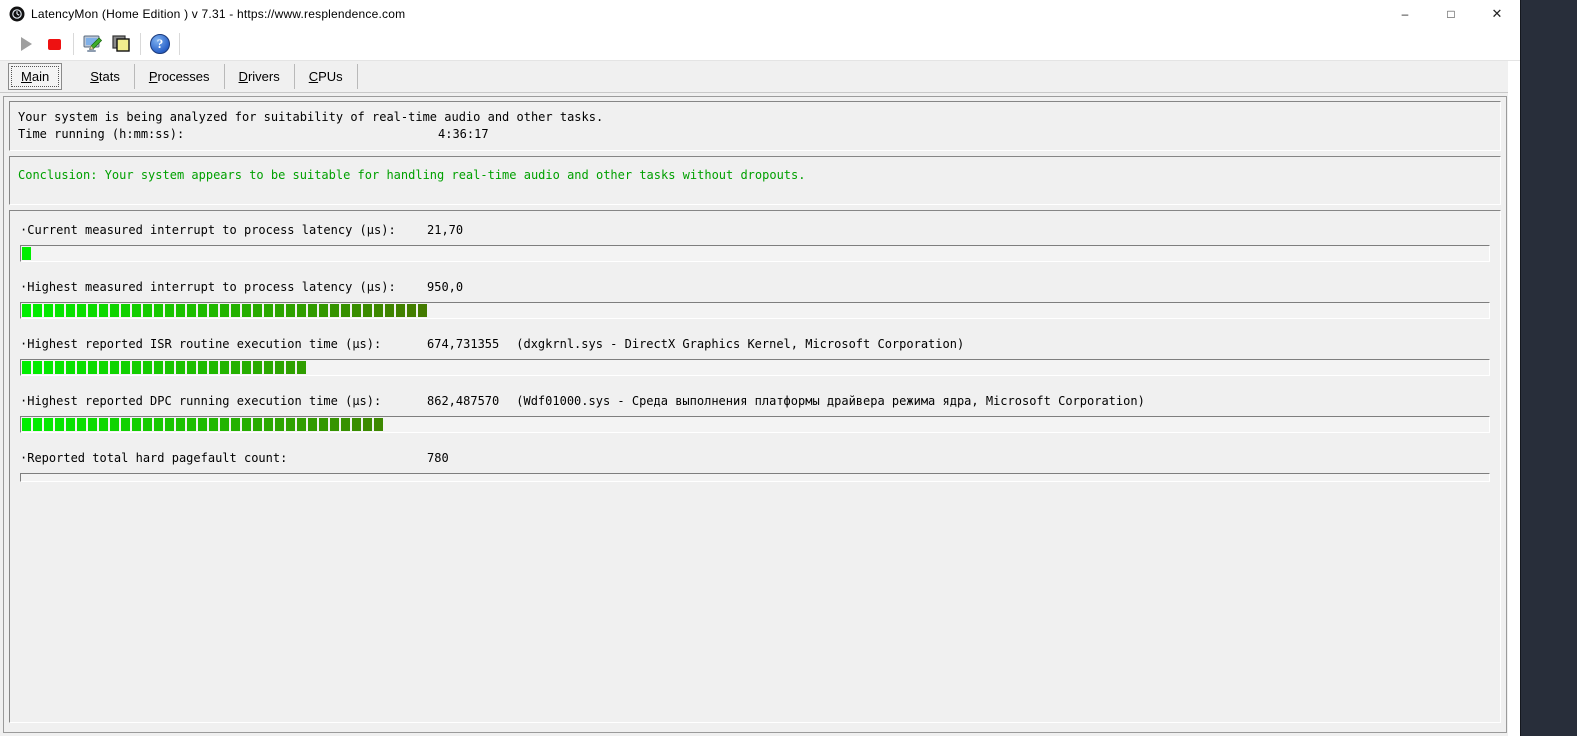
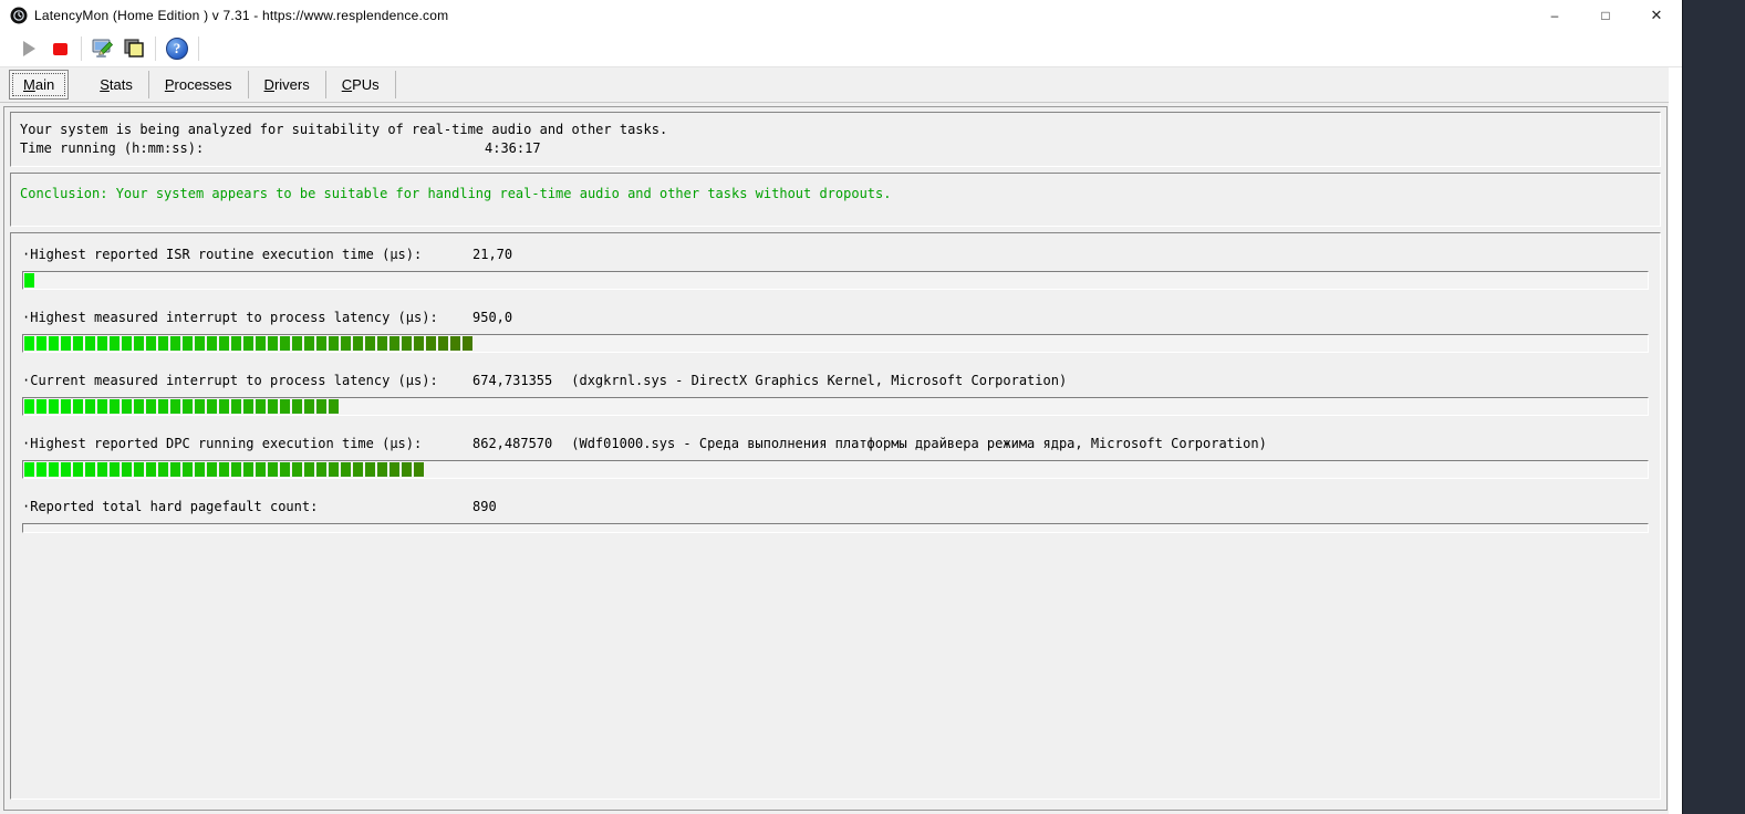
  LatencyMon (Home Edition ) v 7.31 - https://www.resplendence.com
  –
  □
  ✕
  ?
  Main
  Stats
  Processes
  Drivers
  CPUs
  Your system is being analyzed for suitability of real-time audio and other tasks.
  Time running (h:mm:ss):
  4:36:17
  Conclusion: Your system appears to be suitable for handling real-time audio and other tasks without dropouts.
- ·Current measured interrupt to process latency (µs):
+ ·Highest reported ISR routine execution time (µs):
  21,70
  ·Highest measured interrupt to process latency (µs):
  950,0
- ·Highest reported ISR routine execution time (µs):
+ ·Current measured interrupt to process latency (µs):
  674,731355
  (dxgkrnl.sys - DirectX Graphics Kernel, Microsoft Corporation)
  ·Highest reported DPC running execution time (µs):
  862,487570
  (Wdf01000.sys - Среда выполнения платформы драйвера режима ядра, Microsoft Corporation)
  ·Reported total hard pagefault count:
- 780
+ 890
